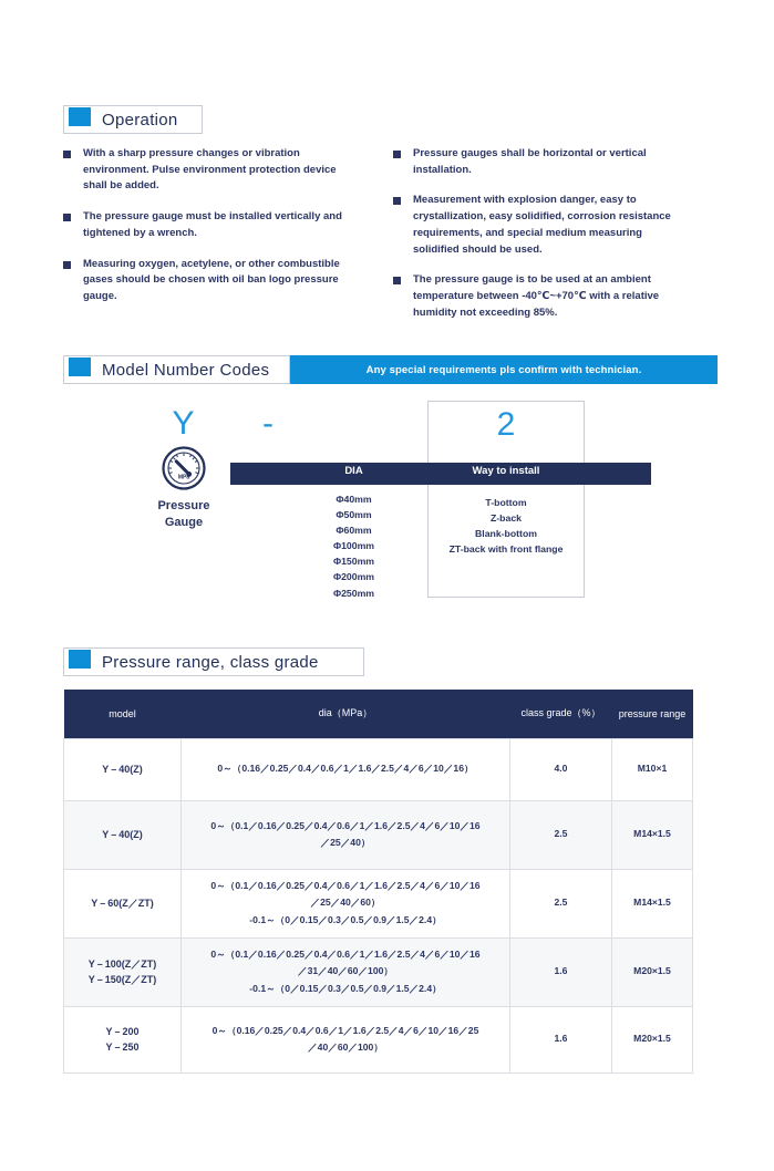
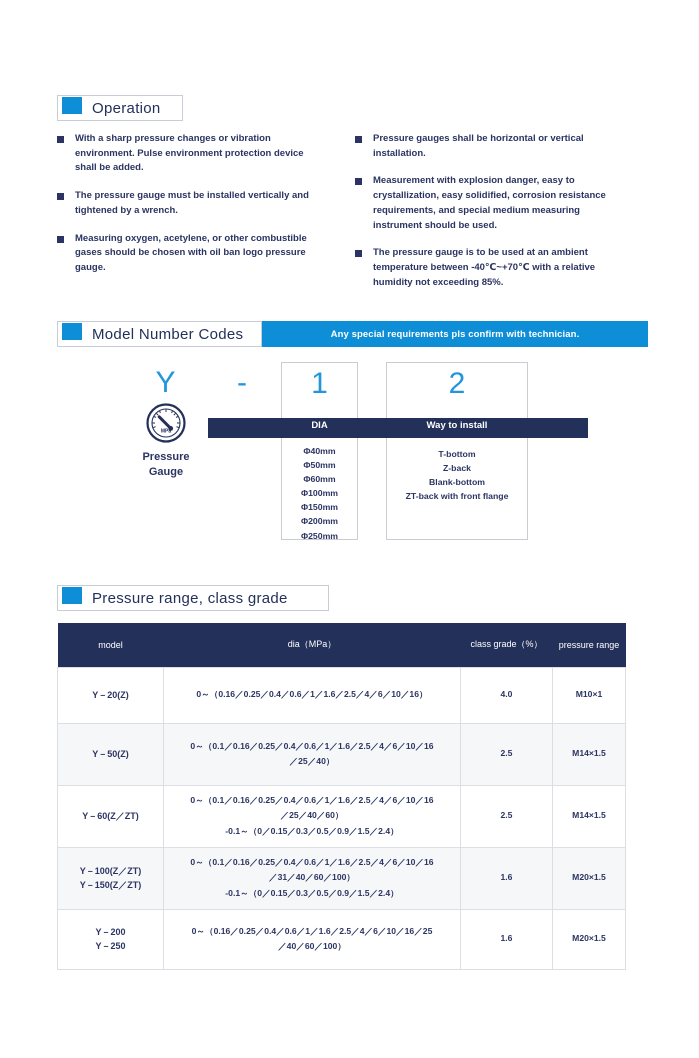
  Operation
  With a sharp pressure changes or vibration environment. Pulse environment protection device shall be added.
  The pressure gauge must be installed vertically and tightened by a wrench.
  Measuring oxygen, acetylene, or other combustible gases should be chosen with oil ban logo pressure gauge.
  Pressure gauges shall be horizontal or vertical installation.
- Measurement with explosion danger, easy to crystallization, easy solidified, corrosion resistance requirements, and special medium measuring solidified should be used.
+ Measurement with explosion danger, easy to crystallization, easy solidified, corrosion resistance requirements, and special medium measuring instrument should be used.
  The pressure gauge is to be used at an ambient temperature between -40℃~+70℃ with a relative humidity not exceeding 85%.
  Model Number Codes
  Any special requirements pls confirm with technician.
  Y
  -
  Pressure
  Gauge
+ 1
  2
  DIA
  Way to install
  Φ40mm
  Φ50mm
  Φ60mm
  Φ100mm
  Φ150mm
  Φ200mm
  Φ250mm
  T-bottom
  Z-back
  Blank-bottom
  ZT-back with front flange
  Pressure range, class grade
  model	dia（MPa）	class grade（%）	pressure range
- Y－40(Z)	0～（0.16／0.25／0.4／0.6／1／1.6／2.5／4／6／10／16）	4.0	M10×1
+ Y－20(Z)	0～（0.16／0.25／0.4／0.6／1／1.6／2.5／4／6／10／16）	4.0	M10×1
- Y－40(Z)	0～（0.1／0.16／0.25／0.4／0.6／1／1.6／2.5／4／6／10／16 ／25／40）	2.5	M14×1.5
+ Y－50(Z)	0～（0.1／0.16／0.25／0.4／0.6／1／1.6／2.5／4／6／10／16 ／25／40）	2.5	M14×1.5
  Y－60(Z／ZT)	0～（0.1／0.16／0.25／0.4／0.6／1／1.6／2.5／4／6／10／16 ／25／40／60） -0.1～（0／0.15／0.3／0.5／0.9／1.5／2.4）	2.5	M14×1.5
  Y－100(Z／ZT) Y－150(Z／ZT)	0～（0.1／0.16／0.25／0.4／0.6／1／1.6／2.5／4／6／10／16 ／31／40／60／100） -0.1～（0／0.15／0.3／0.5／0.9／1.5／2.4）	1.6	M20×1.5
  Y－200 Y－250	0～（0.16／0.25／0.4／0.6／1／1.6／2.5／4／6／10／16／25 ／40／60／100）	1.6	M20×1.5
